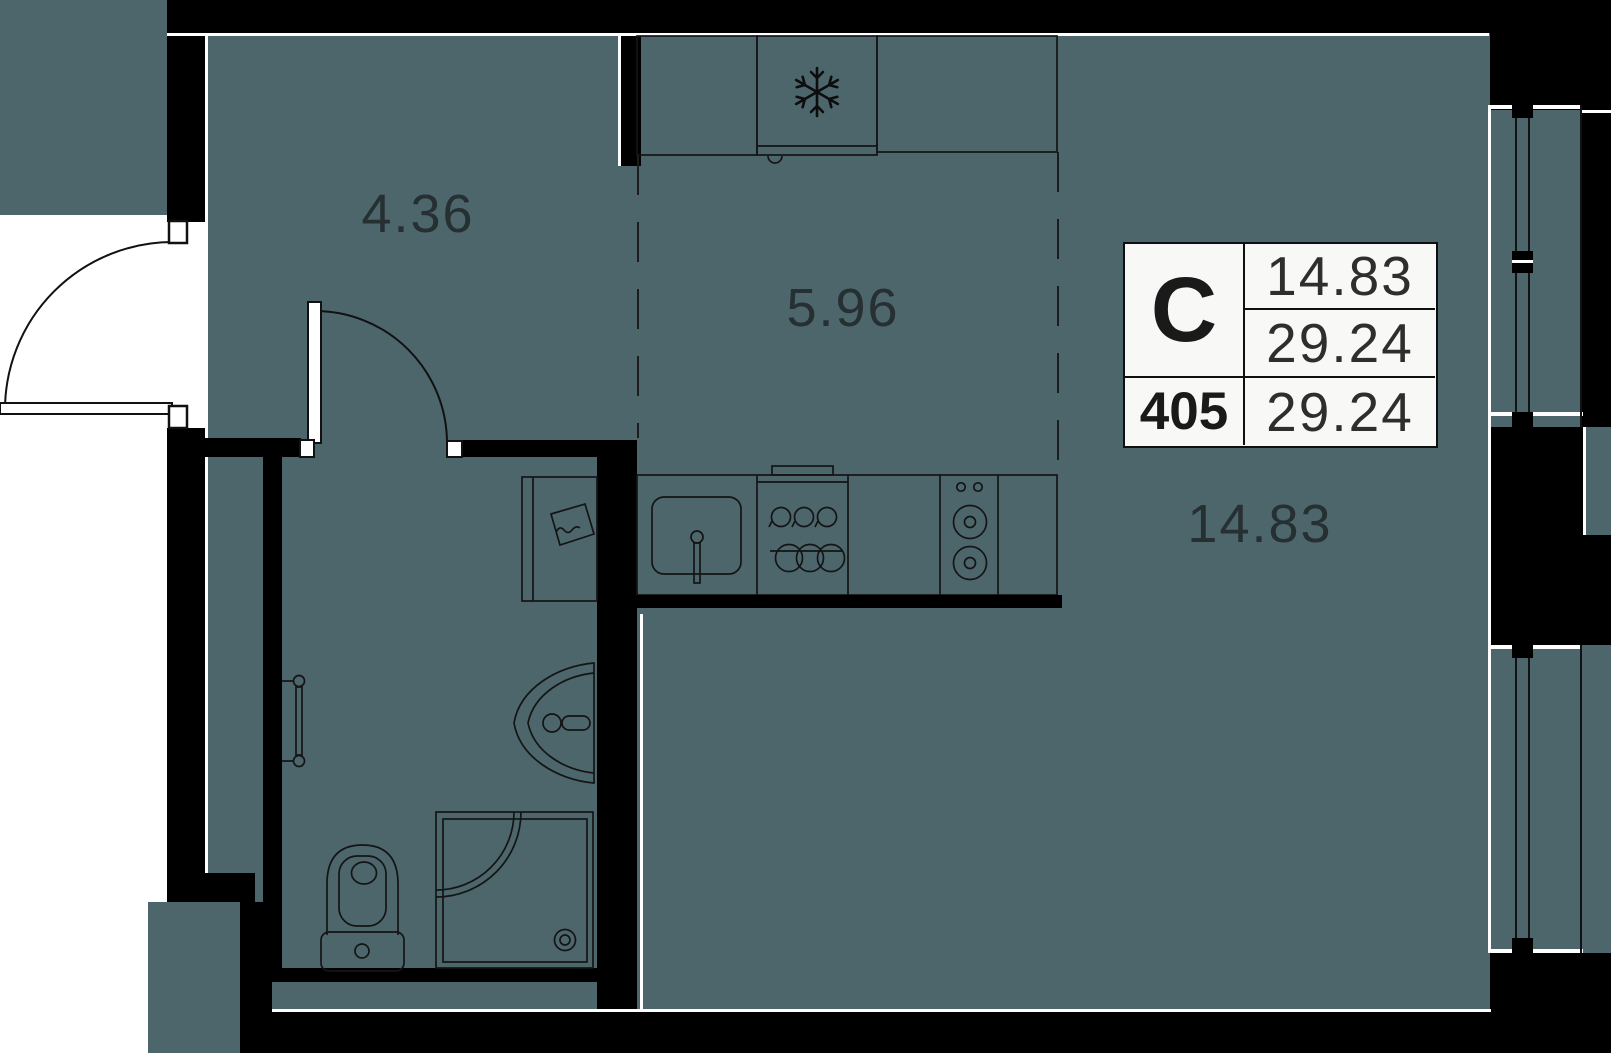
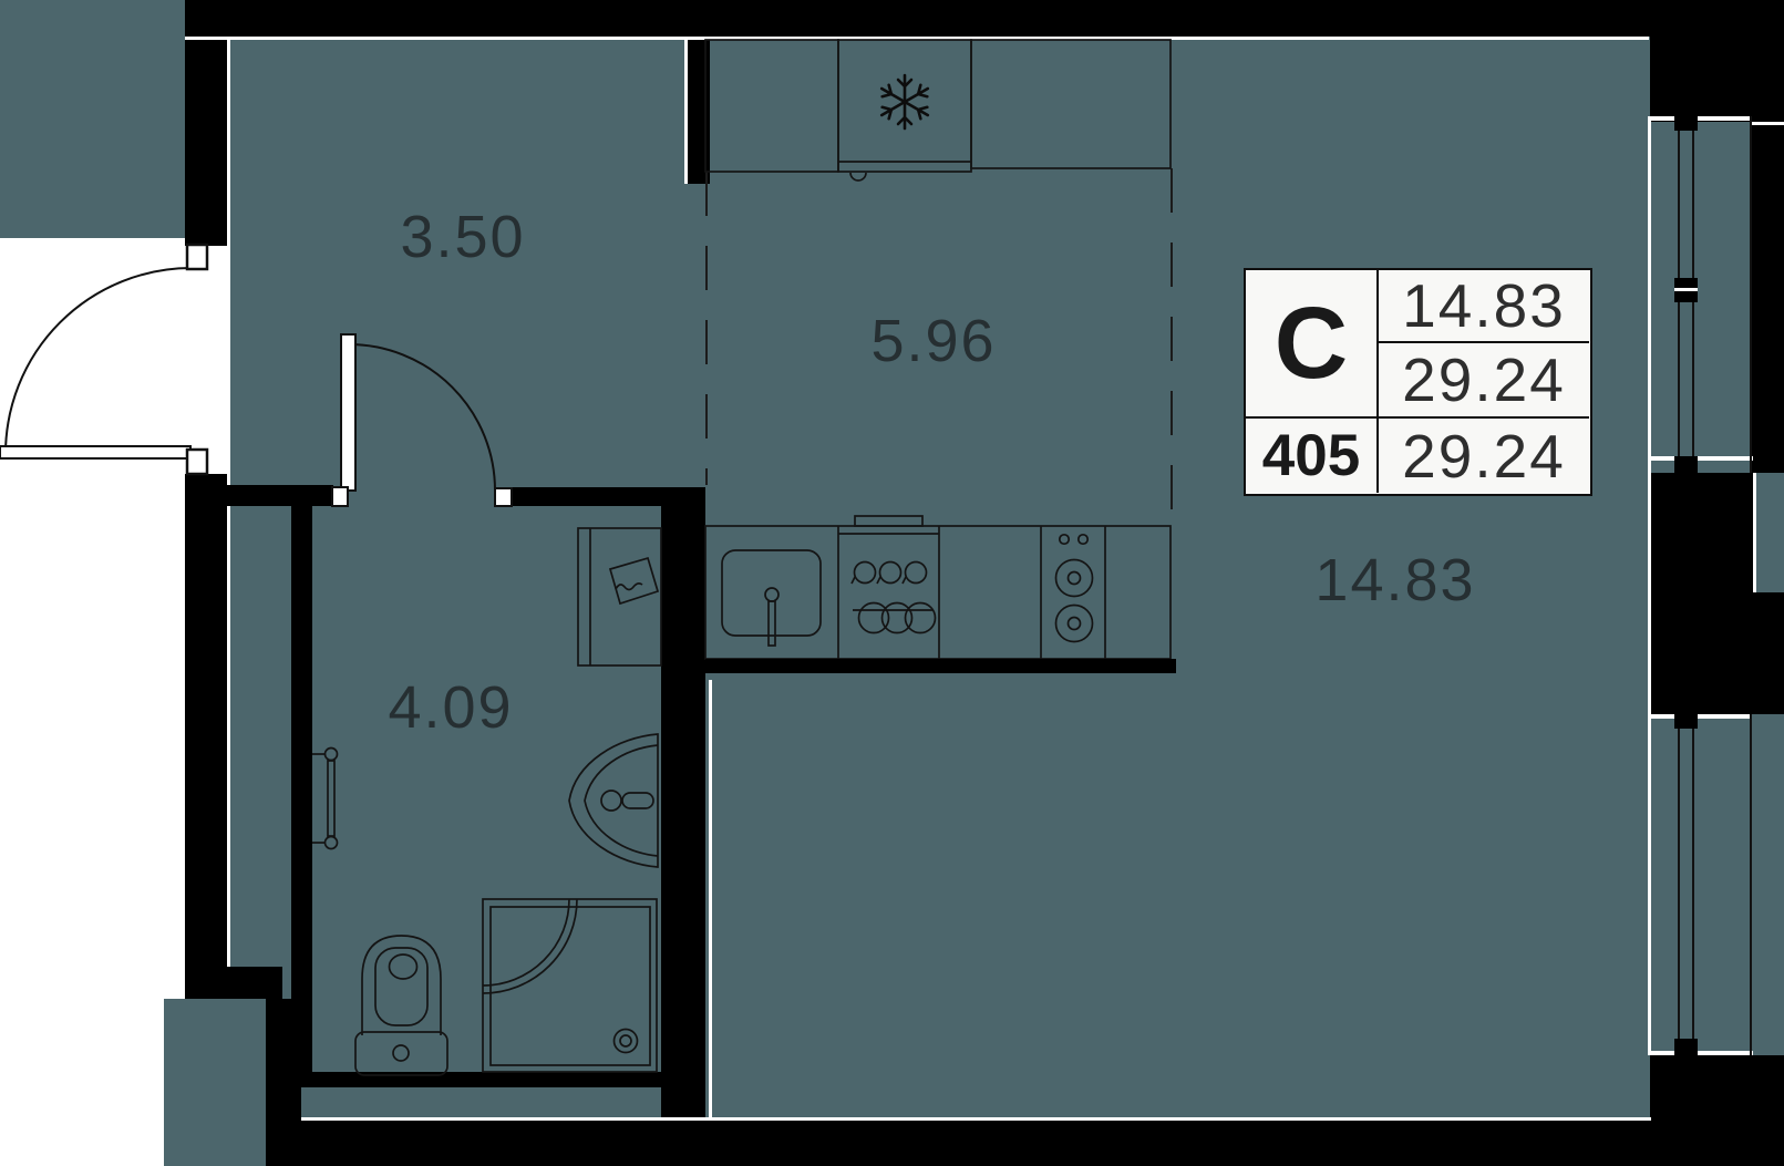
- 4.36
+ 3.50
  5.96
+ 4.09
  14.83
  С
  405
  14.83
  29.24
  29.24
